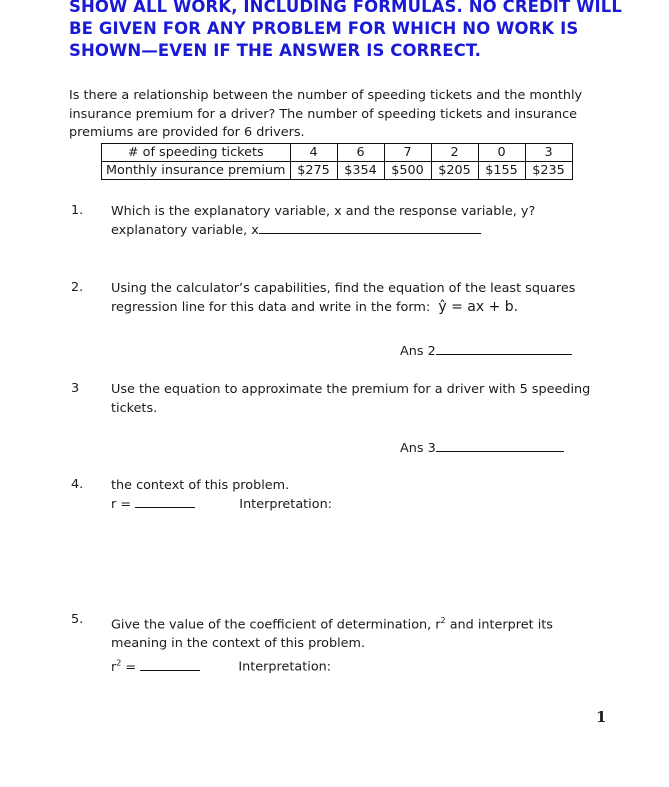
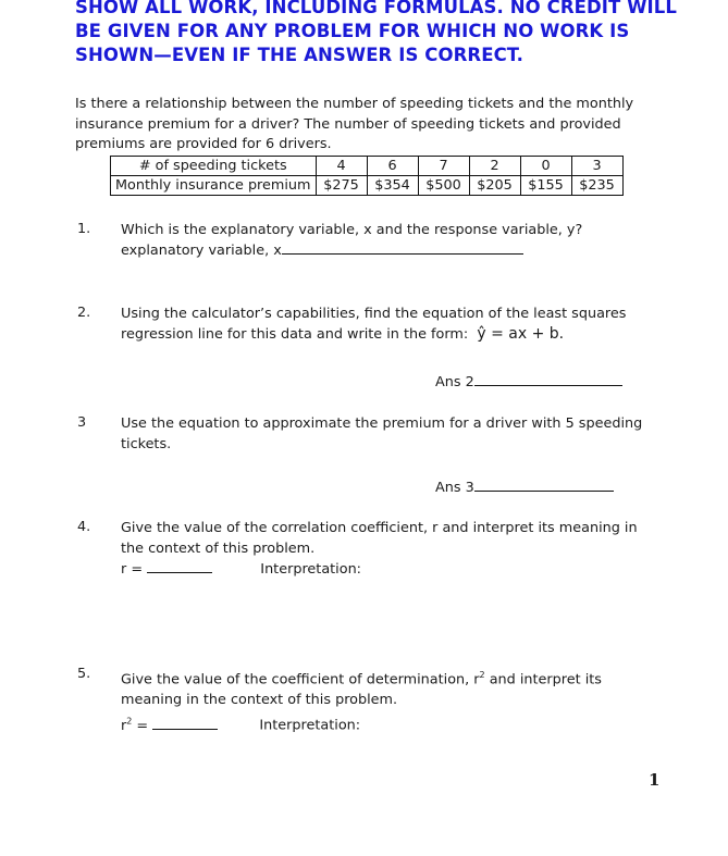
  SHOW ALL WORK, INCLUDING FORMULAS. NO CREDIT WILL
  BE GIVEN FOR ANY PROBLEM FOR WHICH NO WORK IS
  SHOWN—EVEN IF THE ANSWER IS CORRECT.
  Is there a relationship between the number of speeding tickets and the monthly
- insurance premium for a driver? The number of speeding tickets and insurance
+ insurance premium for a driver? The number of speeding tickets and provided
  premiums are provided for 6 drivers.
  # of speeding tickets	4	6	7	2	0	3
  Monthly insurance premium	$275	$354	$500	$205	$155	$235
  1.
  Which is the explanatory variable, x and the response variable, y?
  explanatory variable, x
  2.
  Using the calculator’s capabilities, find the equation of the least squares
  regression line for this data and write in the form: ŷ = ax + b.
  Ans 2
  3
  Use the equation to approximate the premium for a driver with 5 speeding
  tickets.
  Ans 3
  4.
+ Give the value of the correlation coefficient, r and interpret its meaning in
  the context of this problem.
  r = Interpretation:
  5.
  Give the value of the coefficient of determination, r2 and interpret its
  meaning in the context of this problem.
  r2 = Interpretation:
  1
